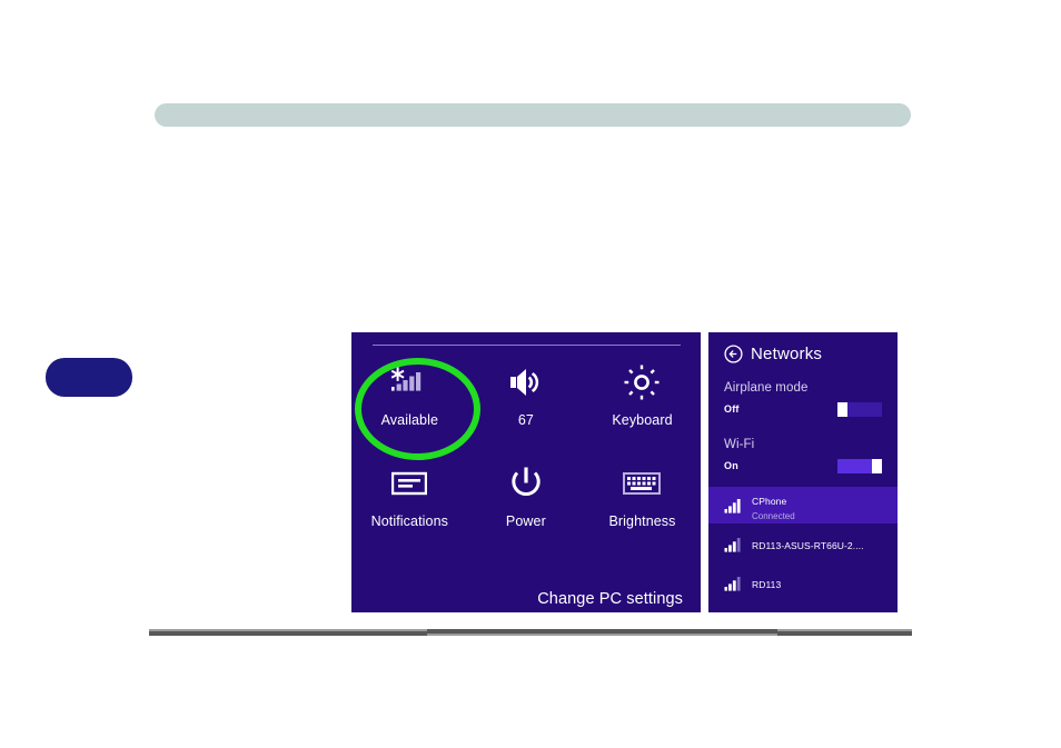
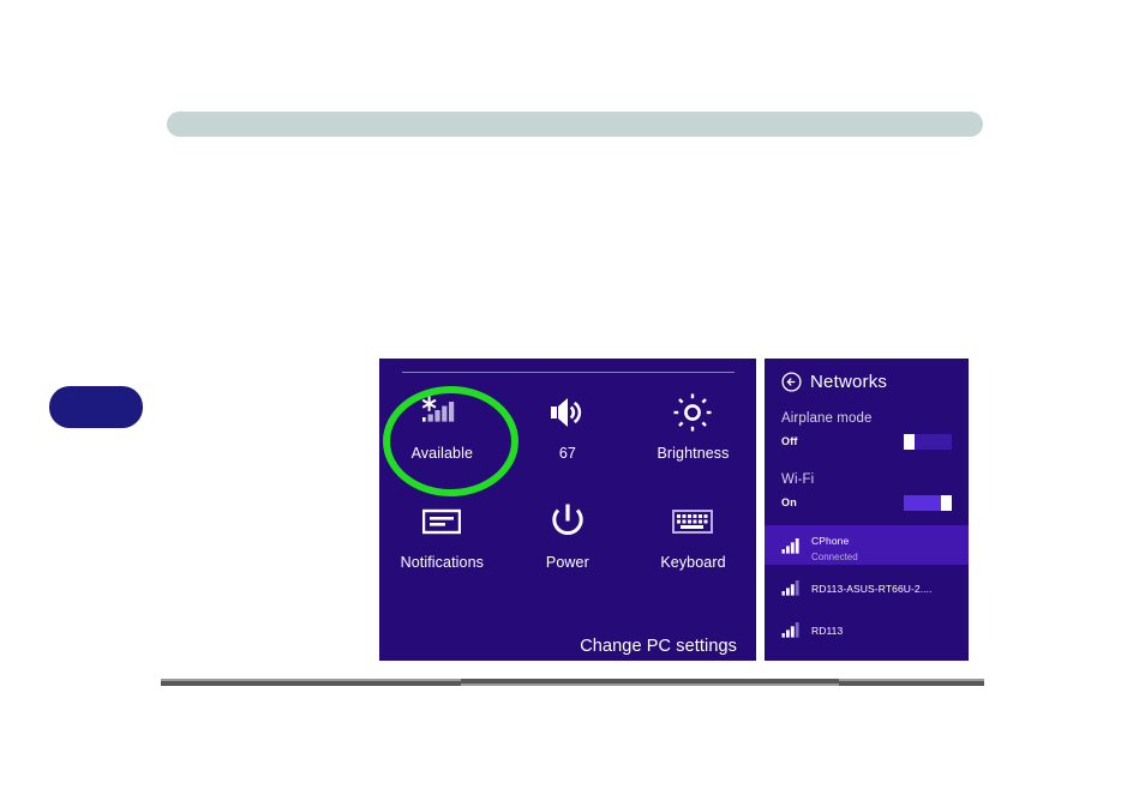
  Available
  67
- Keyboard
+ Brightness
  Notifications
  Power
- Brightness
+ Keyboard
  Change PC settings
  Networks
  Airplane mode
  Off
  Wi-Fi
  On
  CPhone
  Connected
  RD113-ASUS-RT66U-2....
  RD113
